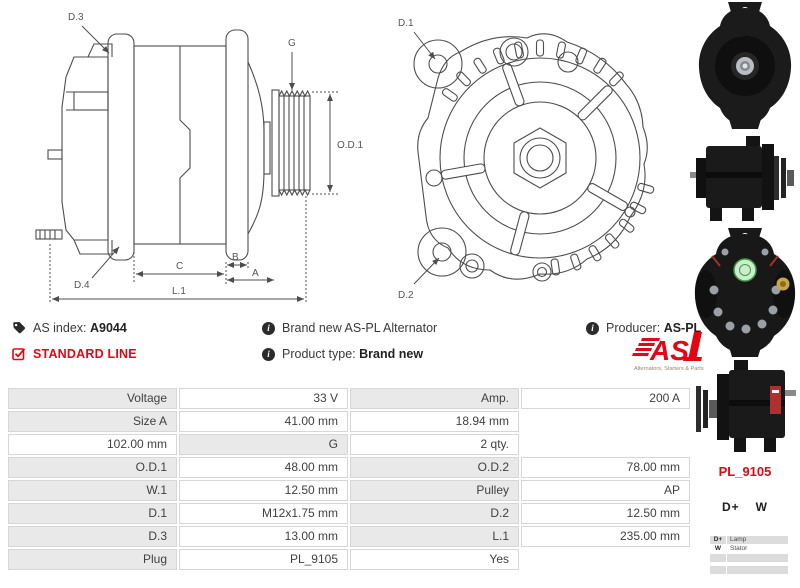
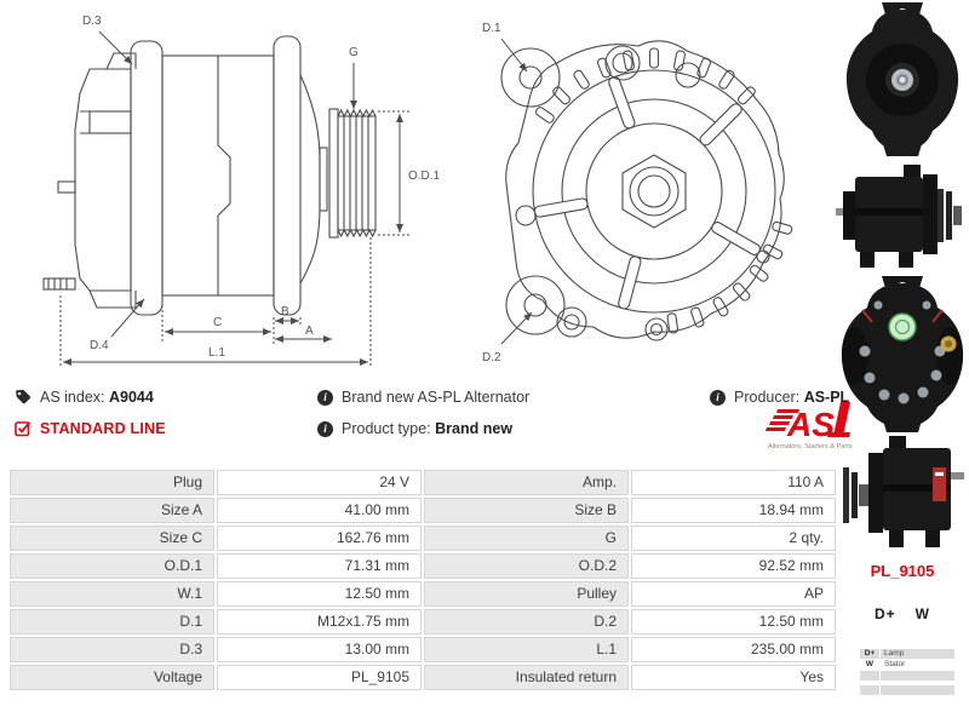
  D.3
  G
  O.D.1
  D.4
  C
  B
  A
  L.1
  D.1
  D.2
  PL_9105
  D+ W
  AS index: A9044
  i
  Brand new AS-PL Alternator
  i
  Producer: AS-PL
  STANDARD LINE
  i
  Product type: Brand new
  AS
- Voltage
+ Plug
- 33 V
+ 24 V
  Amp.
- 200 A
+ 110 A
  Size A
  41.00 mm
+ Size B
  18.94 mm
+ Size C
- 102.00 mm
+ 162.76 mm
  G
  2 qty.
  O.D.1
- 48.00 mm
+ 71.31 mm
  O.D.2
- 78.00 mm
+ 92.52 mm
  W.1
  12.50 mm
  Pulley
  AP
  D.1
  M12x1.75 mm
  D.2
  12.50 mm
  D.3
  13.00 mm
  L.1
  235.00 mm
- Plug
+ Voltage
  PL_9105
+ Insulated return
  Yes
